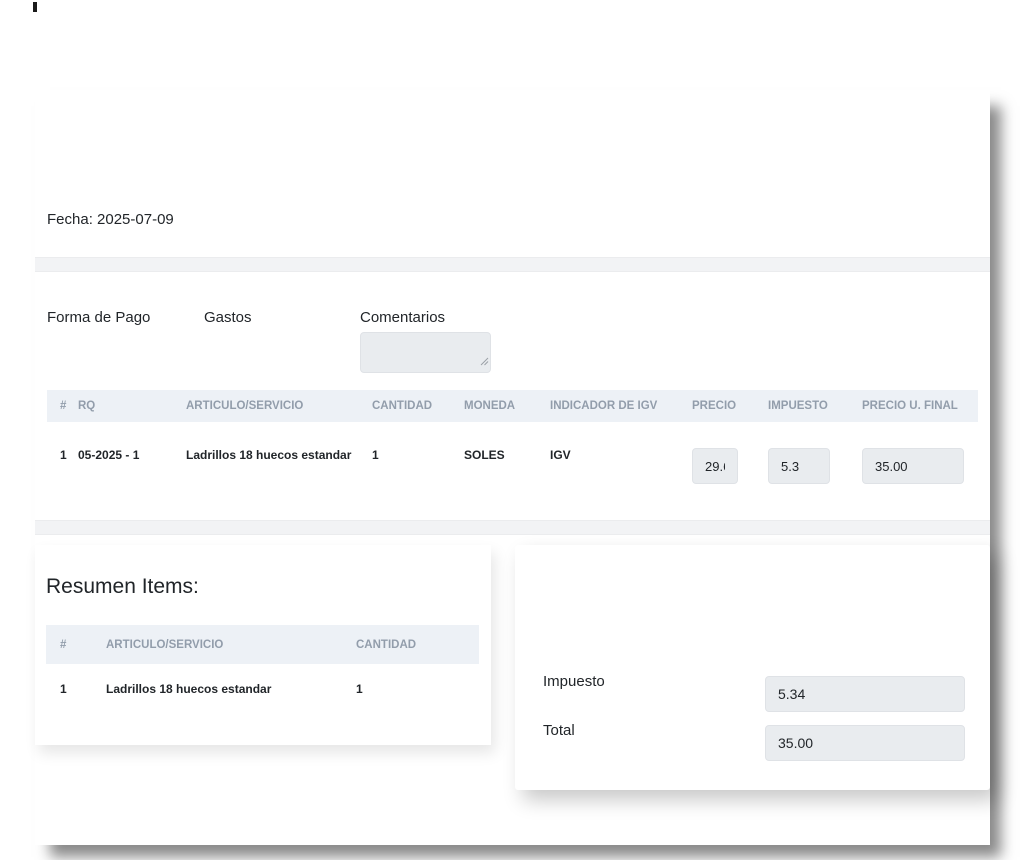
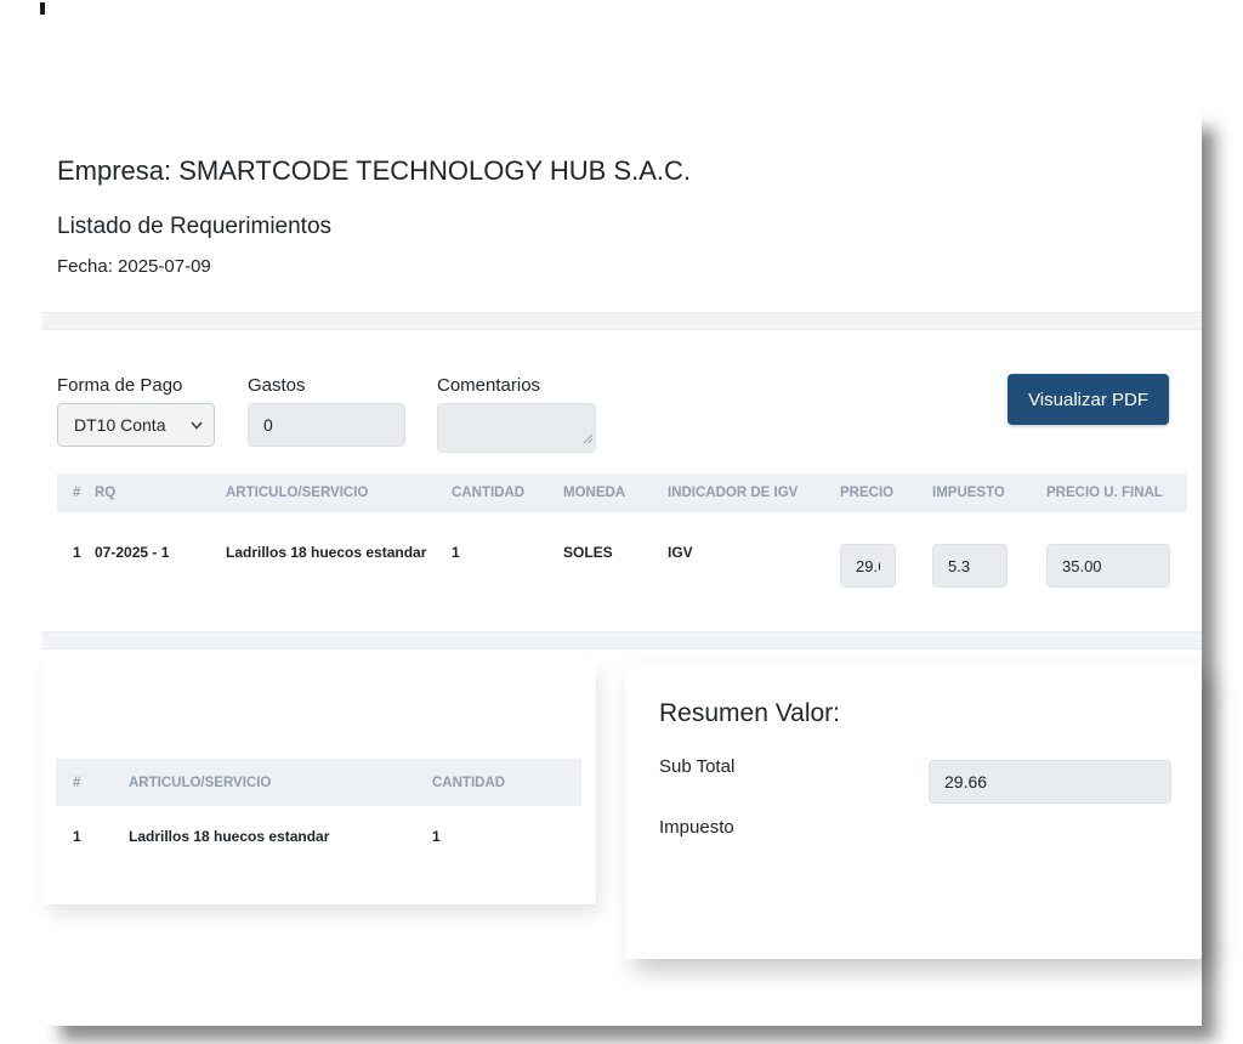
+ Empresa: SMARTCODE TECHNOLOGY HUB S.A.C.
+ Listado de Requerimientos
  Fecha: 2025-07-09
  Forma de Pago
  Gastos
  Comentarios
+ DT10 Conta
+ 0
+ Visualizar PDF
  #	RQ	ARTICULO/SERVICIO	CANTIDAD	MONEDA	INDICADOR DE IGV	PRECIO	IMPUESTO	PRECIO U. FINAL
- 1	05-2025 - 1	Ladrillos 18 huecos estandar	1	SOLES	IGV	29.	5.3	35.00
+ 1	07-2025 - 1	Ladrillos 18 huecos estandar	1	SOLES	IGV	29.	5.3	35.00
- Resumen Items:
  #	ARTICULO/SERVICIO	CANTIDAD
  1	Ladrillos 18 huecos estandar	1
+ Resumen Valor:
+ Sub Total
+ 29.66
  Impuesto
- 5.34
- Total
- 35.00
